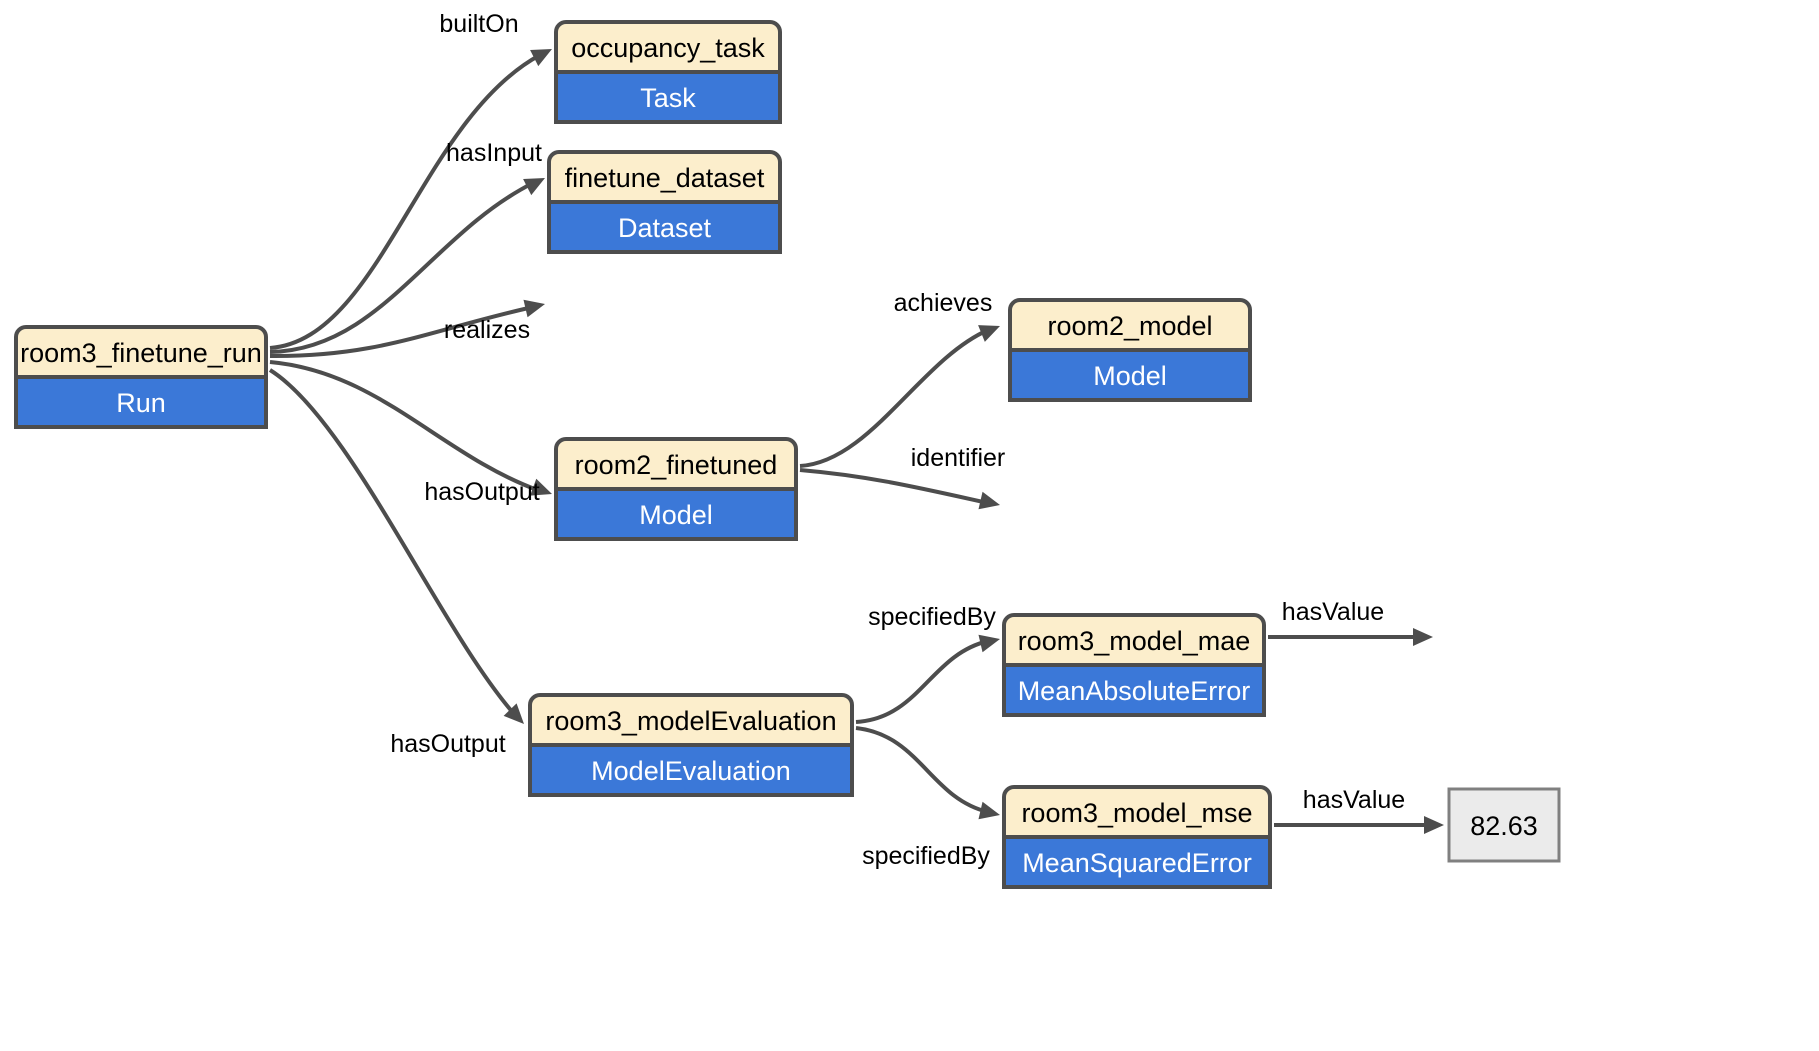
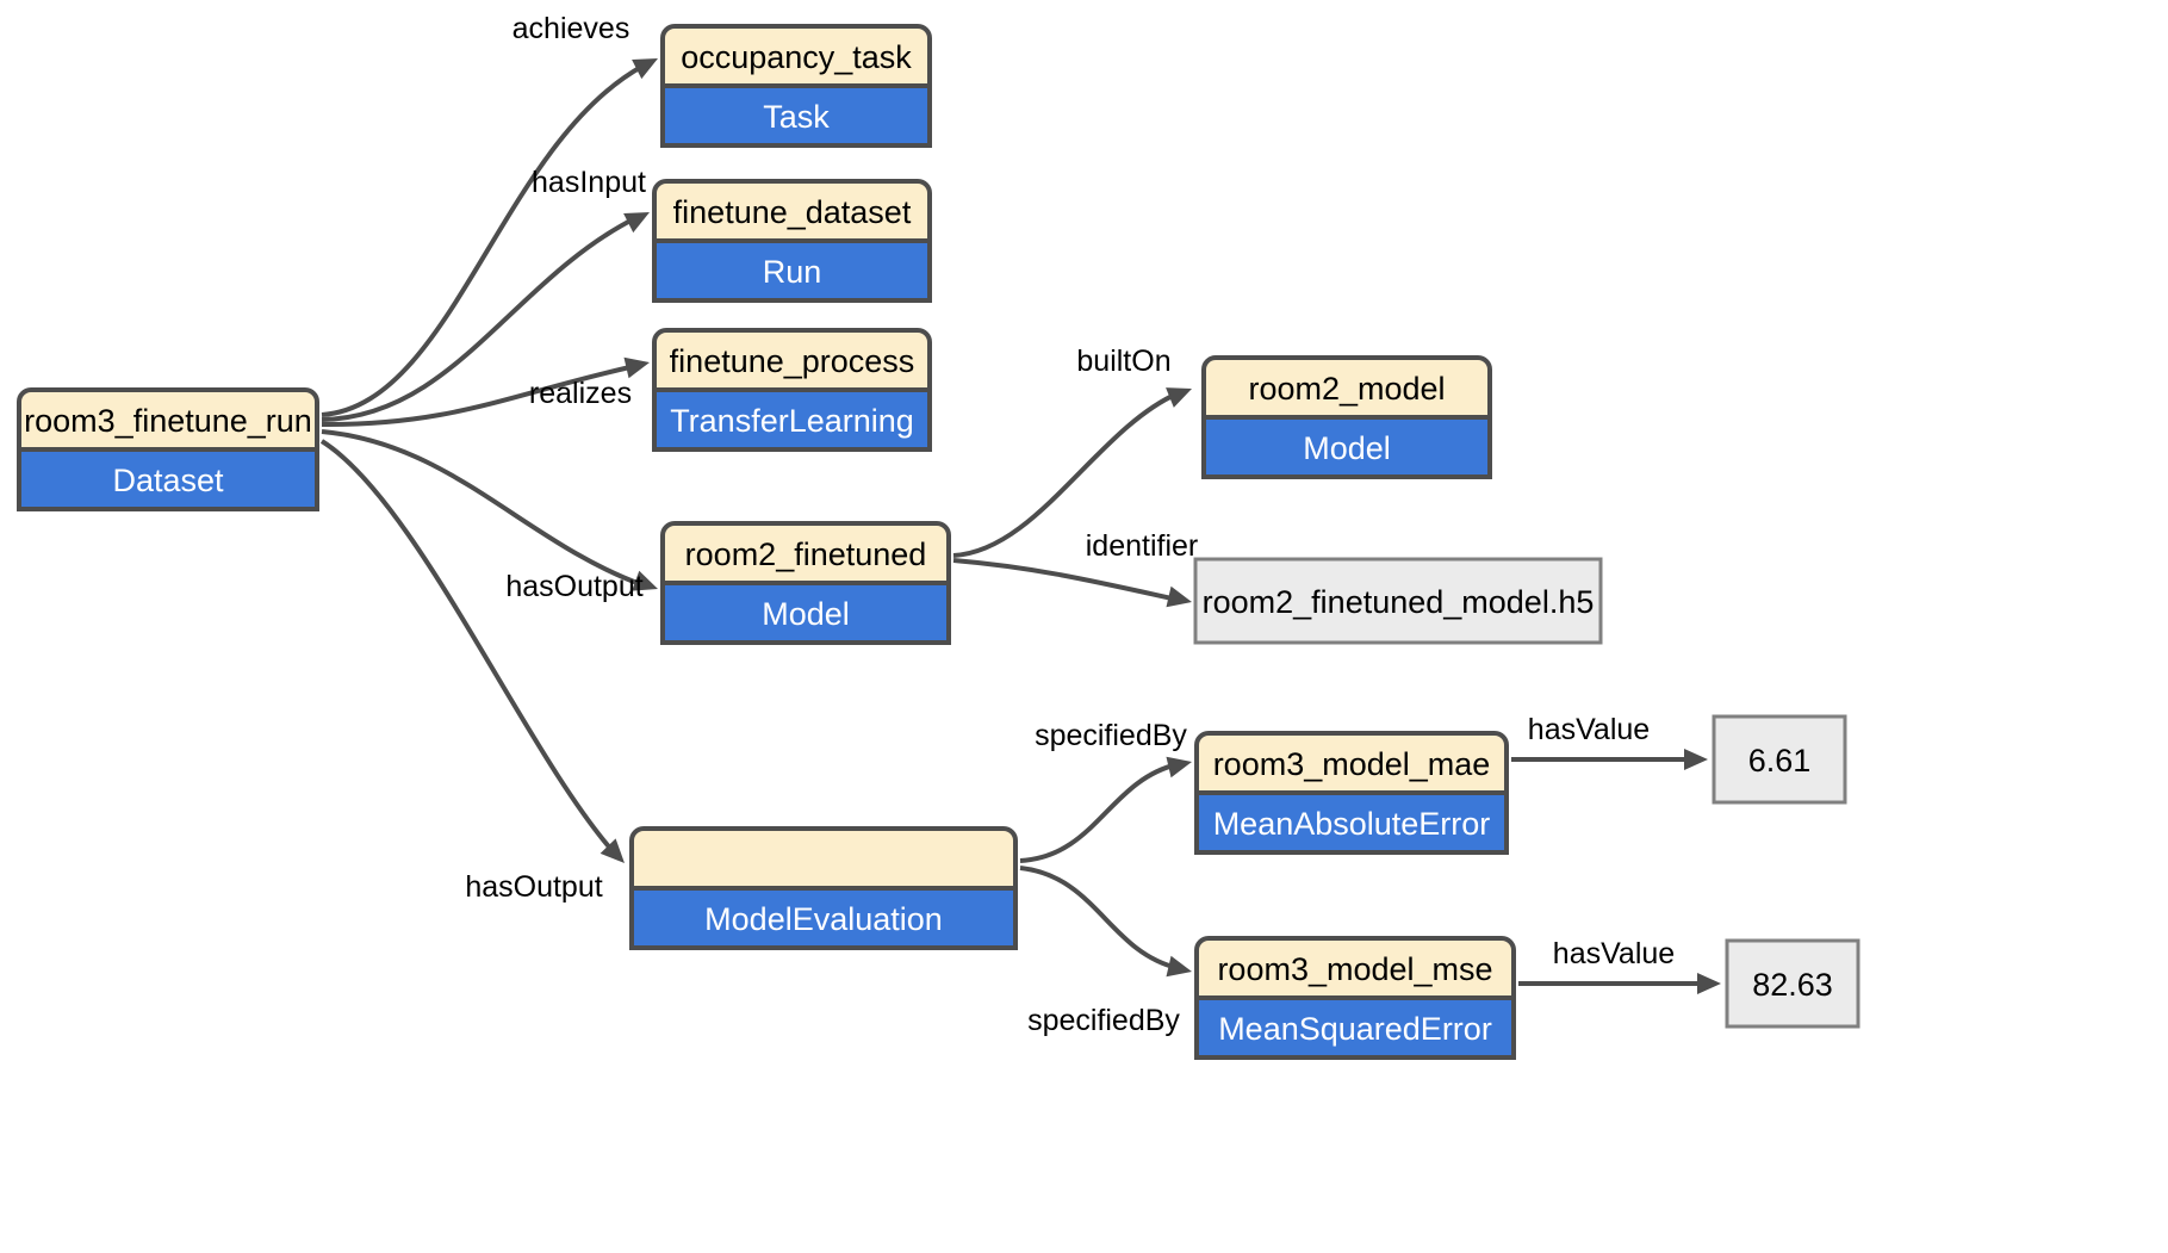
  room3_finetune_run
- Run
+ Dataset
  occupancy_task
  Task
  finetune_dataset
- Dataset
+ Run
+ finetune_process
+ TransferLearning
  room2_finetuned
  Model
  room2_model
  Model
- room3_modelEvaluation
  ModelEvaluation
  room3_model_mae
  MeanAbsoluteError
  room3_model_mse
  MeanSquaredError
+ room2_finetuned_model.h5
+ 6.61
  82.63
- builtOn
+ achieves
  hasInput
  realizes
  hasOutput
  hasOutput
- achieves
+ builtOn
  identifier
  specifiedBy
  specifiedBy
  hasValue
  hasValue
